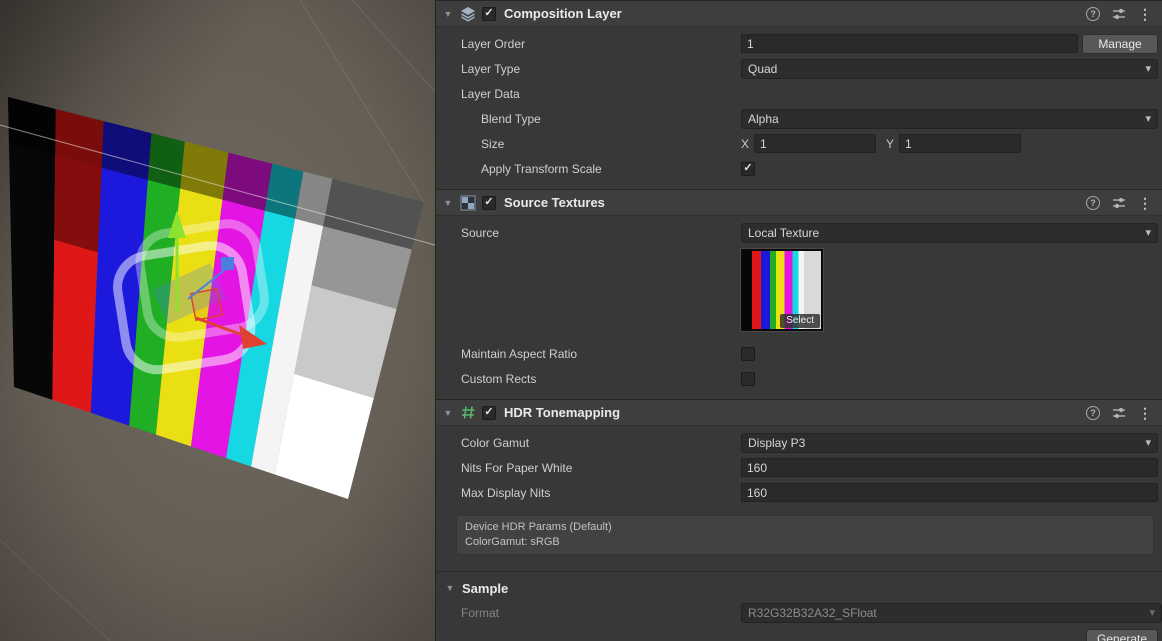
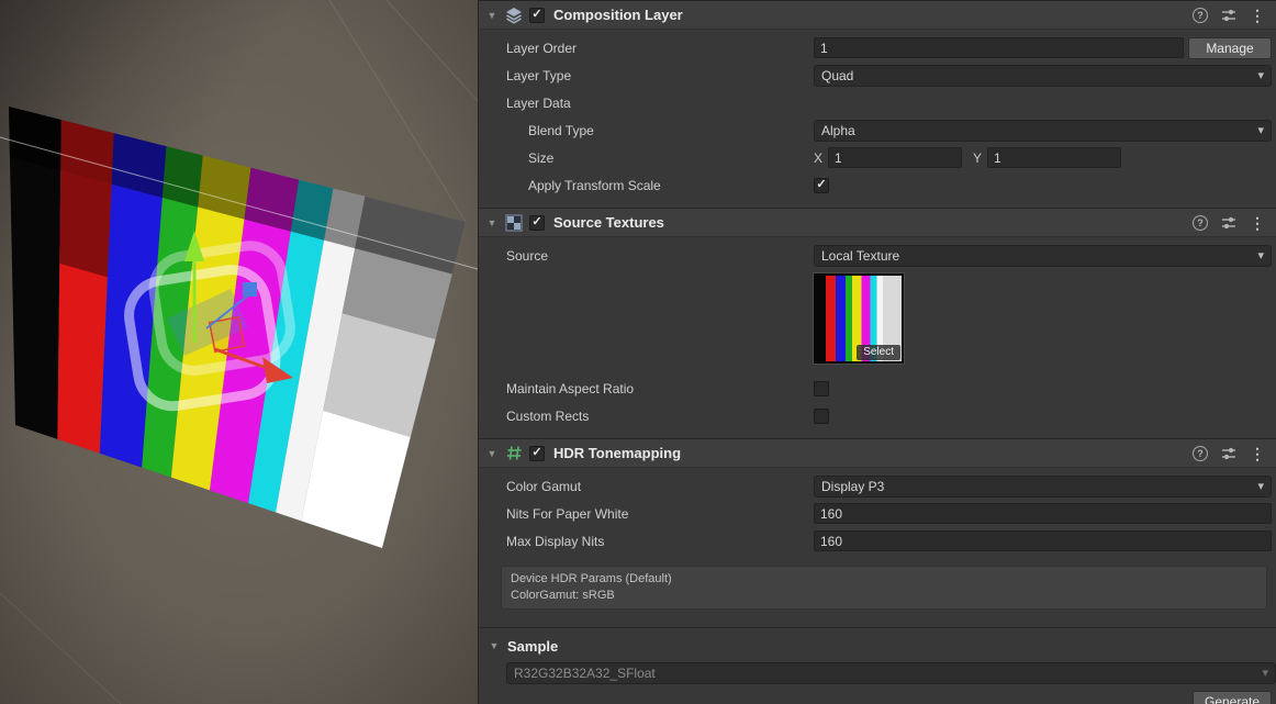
  ▼
  ✓
  Composition Layer
  ?
  ⋮
  Layer Order
  1
  Manage
  Layer Type
  Quad
  ▾
  Layer Data
  Blend Type
  Alpha
  ▾
  Size
  X
  1
  Y
  1
  Apply Transform Scale
  ✓
  ▼
  ✓
  Source Textures
  ?
  ⋮
  Source
  Local Texture
  ▾
  Select
  Maintain Aspect Ratio
  Custom Rects
  ▼
  ✓
  HDR Tonemapping
  ?
  ⋮
  Color Gamut
  Display P3
  ▾
  Nits For Paper White
  160
  Max Display Nits
  160
  Device HDR Params (Default)
  ColorGamut: sRGB
  ▼
  Sample
- Format
  R32G32B32A32_SFloat
  ▾
  Generate
